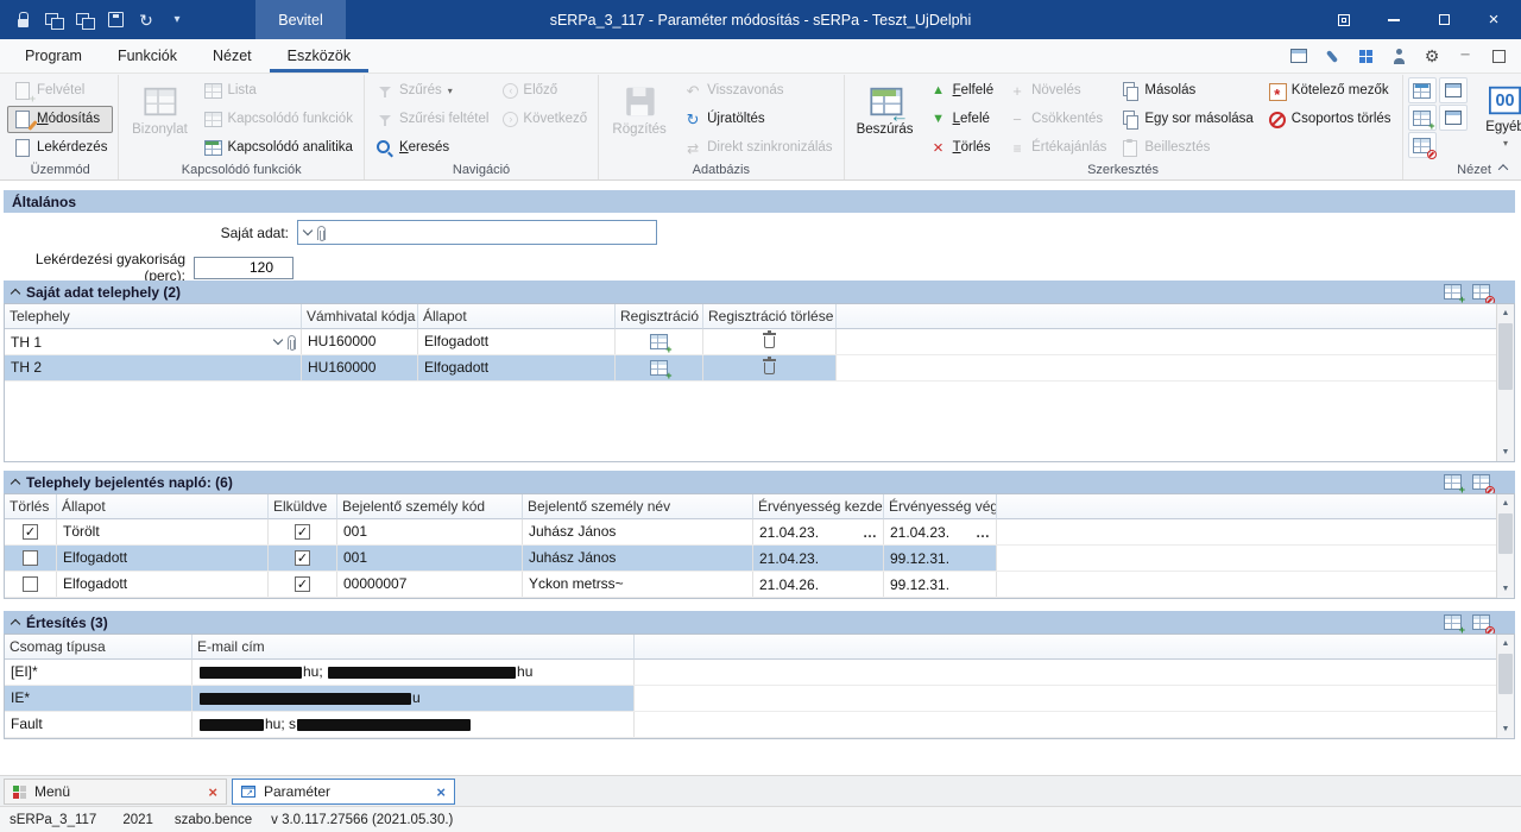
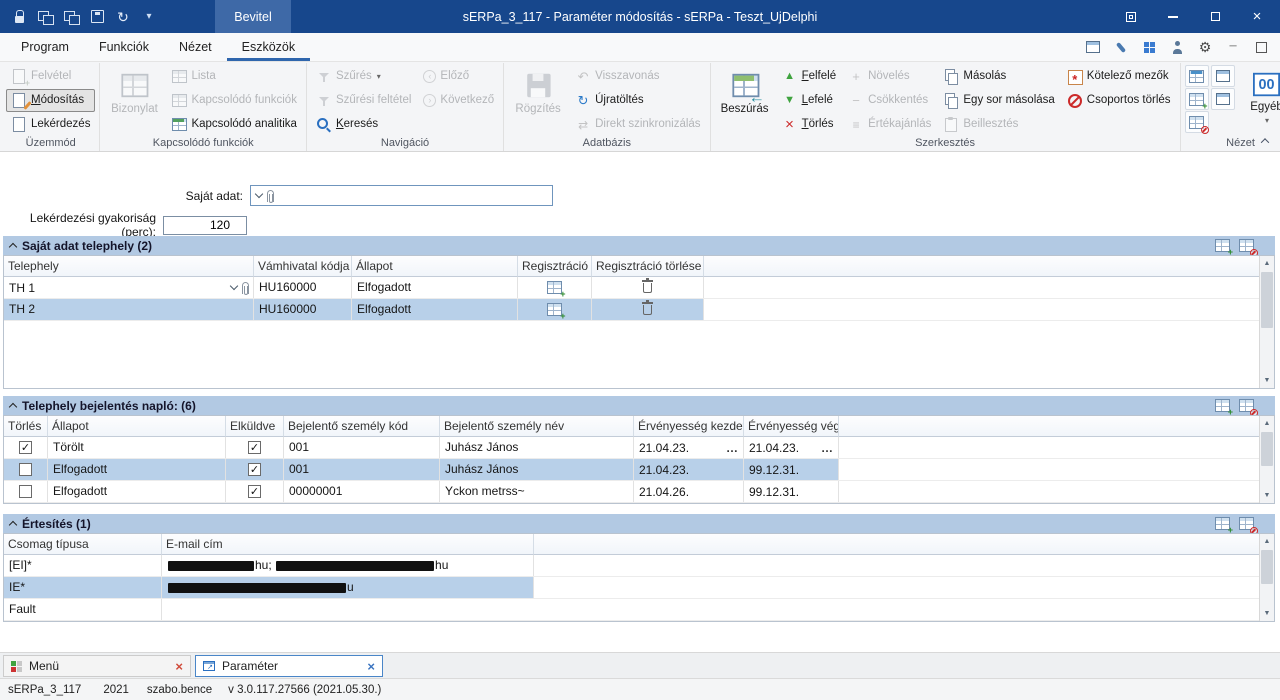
  ↻
  ▾
  Bevitel
  sERPa_3_117 - Paraméter módosítás - sERPa - Teszt_UjDelphi
  ×
  Program
  Funkciók
  Nézet
  Eszközök
  ⚙
  ─
  +
  Felvétel
  Módosítás
  Lekérdezés
  Üzemmód
  Bizonylat
  Lista
  Kapcsolódó funkciók
  Kapcsolódó analitika
  Kapcsolódó funkciók
  Szűrés
  ▾
  Szűrési feltétel
  Keresés
  ‹
  Előző
  ›
  Következő
  Navigáció
  Rögzítés
  ↶
  Visszavonás
  ↻
  Újratöltés
  ⇄
  Direkt szinkronizálás
  Adatbázis
  ←
  Beszúrás
  ▲
  Felfelé
  ▼
  Lefelé
  ×
  Törlés
  +
  Növelés
  −
  Csökkentés
  ≡
  Értékajánlás
  Másolás
  Egy sor másolása
  Beillesztés
  *
  Kötelező mezők
  Csoportos törlés
  Szerkesztés
  +
  00
  Egyé
  ▾
  Nézet
- Általános
  Saját adat:
  Lekérdezési gyakoriság (perc):
  120
  Saját adat telephely (2)
  +
  Telephely
  Vámhivatal kódja
  Állapot
  Regisztráció
  Regisztráció törlése
  TH 1
  HU160000
  Elfogadott
  +
  TH 2
  HU160000
  Elfogadott
  +
  Telephely bejelentés napló: (6)
  +
  Törlés
  Állapot
  Elküldve
  Bejelentő személy kód
  Bejelentő személy név
  Érvényesség kezde
  Érvényesség vég
  ✓
  Törölt
  ✓
  001
  Juhász János
  21.04.23.
  …
  21.04.23.
  …
  Elfogadott
  ✓
  001
  Juhász János
  21.04.23.
  99.12.31.
  Elfogadott
  ✓
- 00000007
+ 00000001
  Yckon metrss~
  21.04.26.
  99.12.31.
- Értesítés (3)
+ Értesítés (1)
  +
  Csomag típusa
  E-mail cím
  [EI]*
  hu; hu
  IE*
  u
  Fault
- hu; s
  Menü
  ×
  Paraméter
  ×
  sERPa_3_117
  2021
  szabo.bence
  v 3.0.117.27566 (2021.05.30.)
